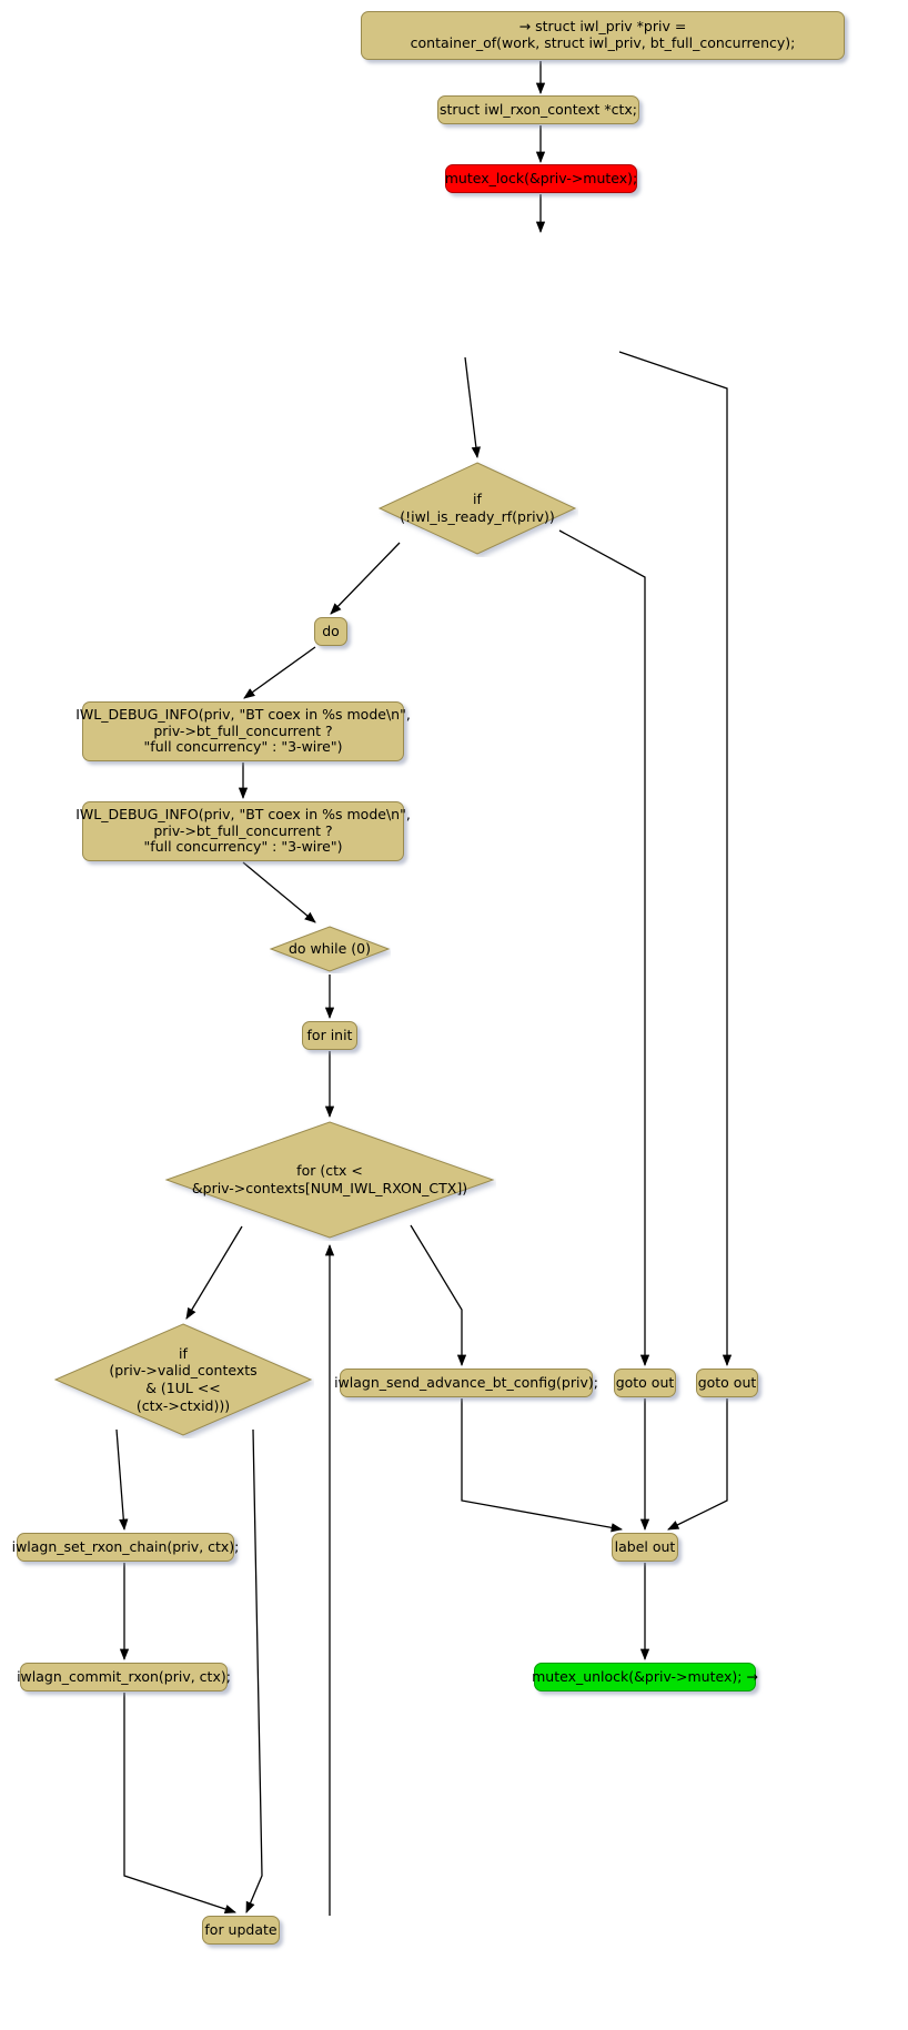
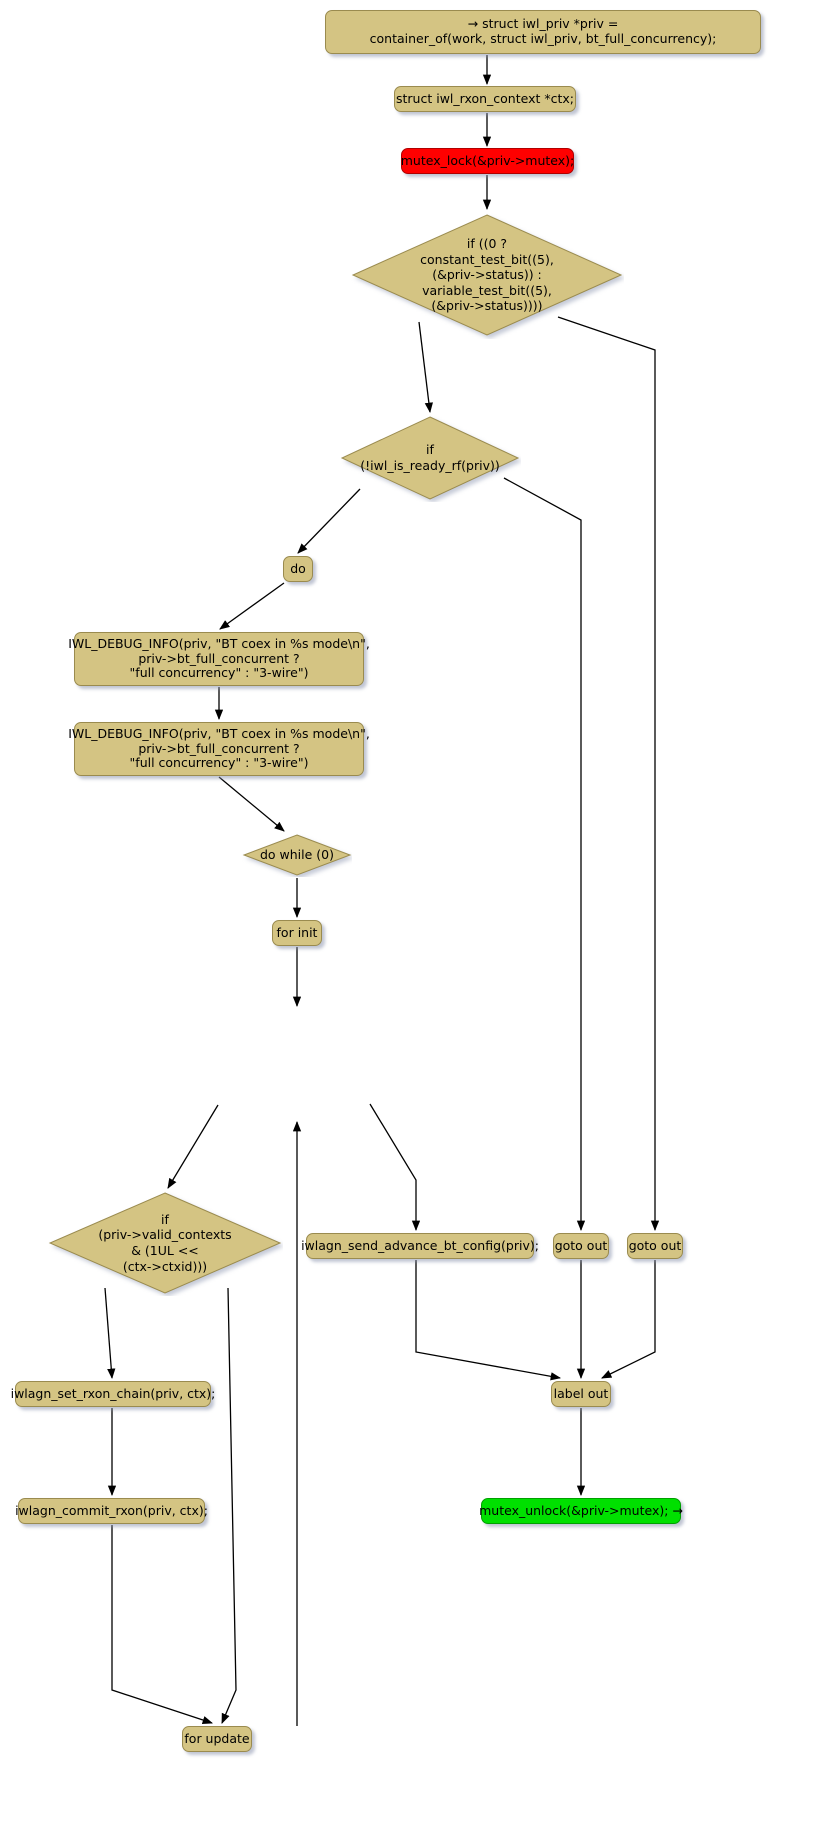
  → struct iwl_priv *priv =
  container_of(work, struct iwl_priv, bt_full_concurrency);
  struct iwl_rxon_context *ctx;
  mutex_lock(&priv->mutex);
+ if ((0 ?
+ constant_test_bit((5),
+ (&priv->status)) :
+ variable_test_bit((5),
+ (&priv->status))))
  if
  (!iwl_is_ready_rf(priv))
  do
  IWL_DEBUG_INFO(priv, "BT coex in %s mode\n",
  priv->bt_full_concurrent ?
  "full concurrency" : "3-wire")
  IWL_DEBUG_INFO(priv, "BT coex in %s mode\n",
  priv->bt_full_concurrent ?
  "full concurrency" : "3-wire")
  do while (0)
  for init
- for (ctx <
- &priv->contexts[NUM_IWL_RXON_CTX])
  if
  (priv->valid_contexts
  & (1UL <<
  (ctx->ctxid)))
  iwlagn_send_advance_bt_config(priv);
  goto out
  goto out
  iwlagn_set_rxon_chain(priv, ctx);
  iwlagn_commit_rxon(priv, ctx);
  for update
  label out
  mutex_unlock(&priv->mutex); →
